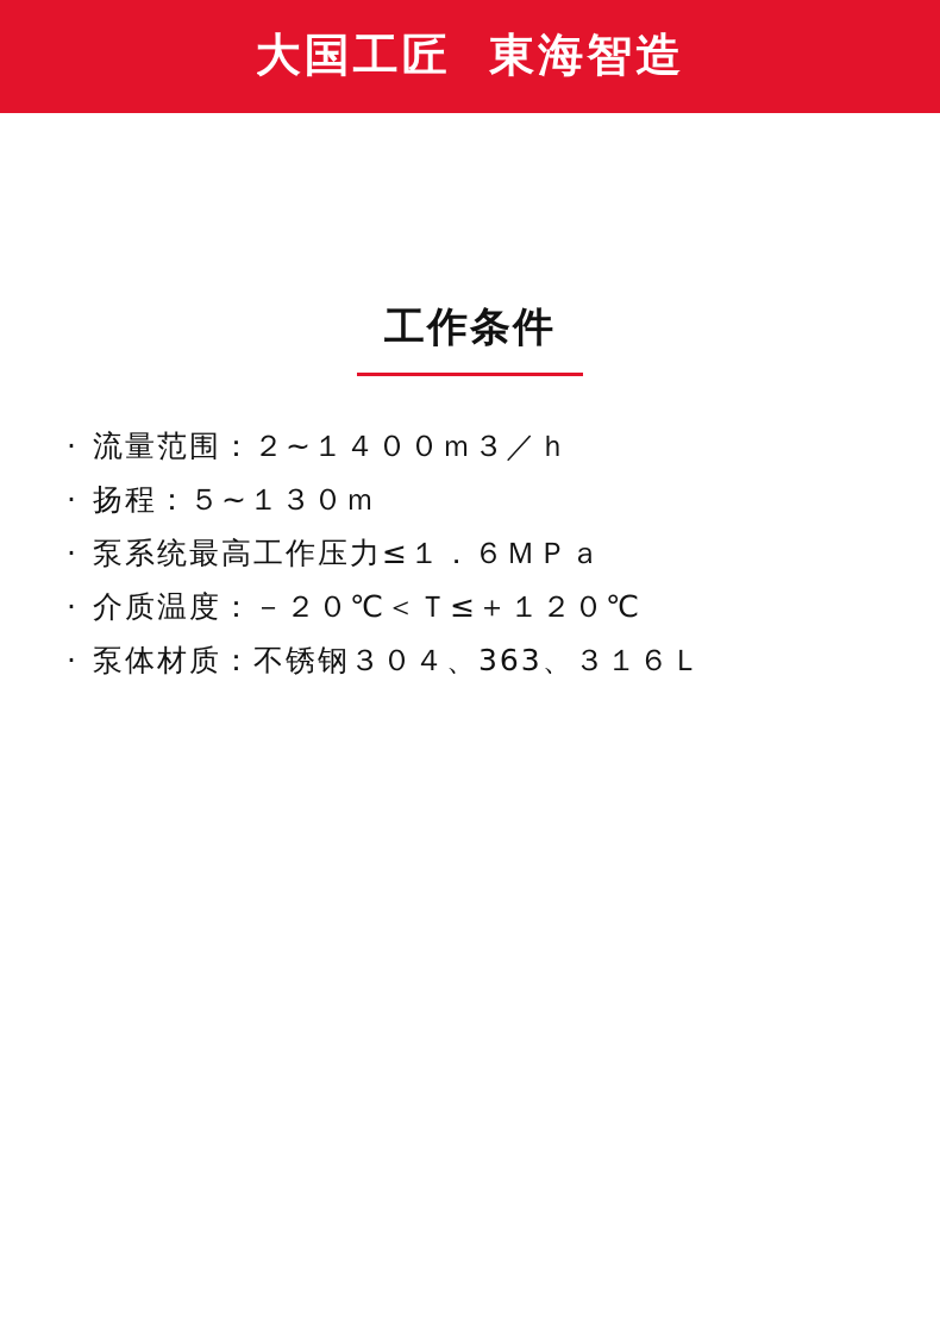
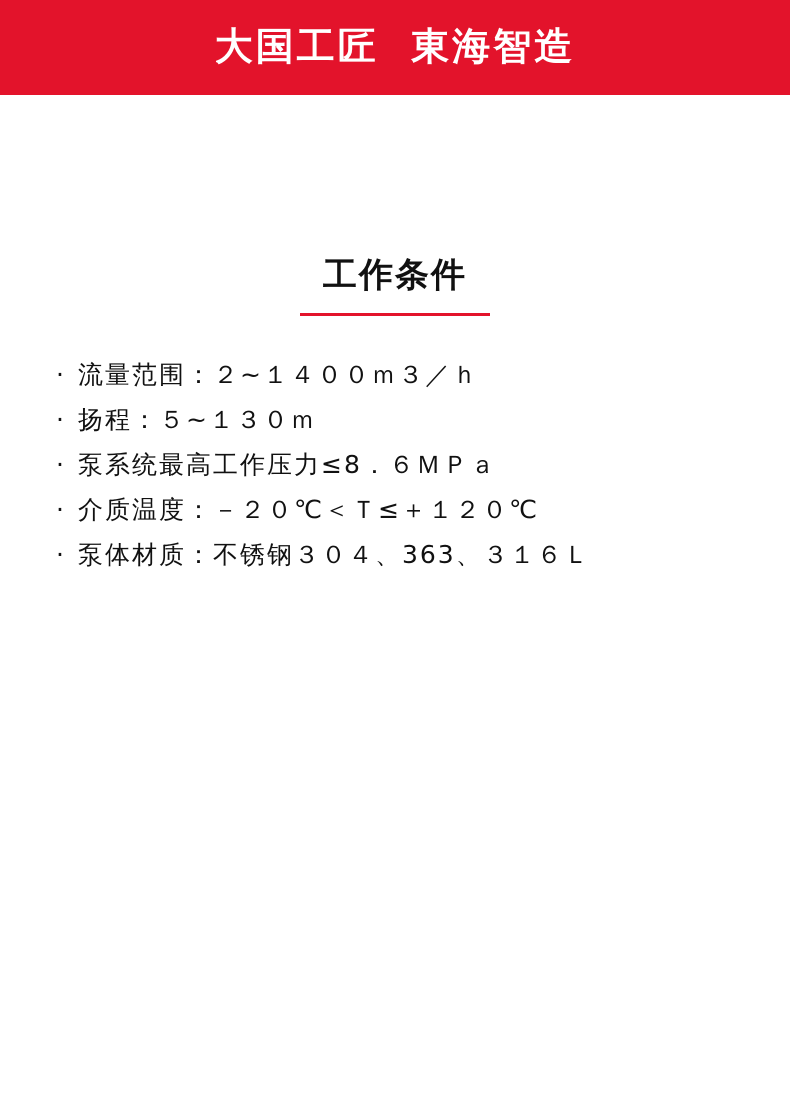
  大国工匠 東海智造
  工作条件
  ·
  流量范围：２~１４００ｍ３／ｈ
  ·
  扬程：５~１３０ｍ
  ·
- 泵系统最高工作压力≤１．６ＭＰａ
+ 泵系统最高工作压力≤8．６ＭＰａ
  ·
  介质温度：－２０℃＜Ｔ≤＋１２０℃
  ·
  泵体材质：不锈钢３０４、363、３１６Ｌ
